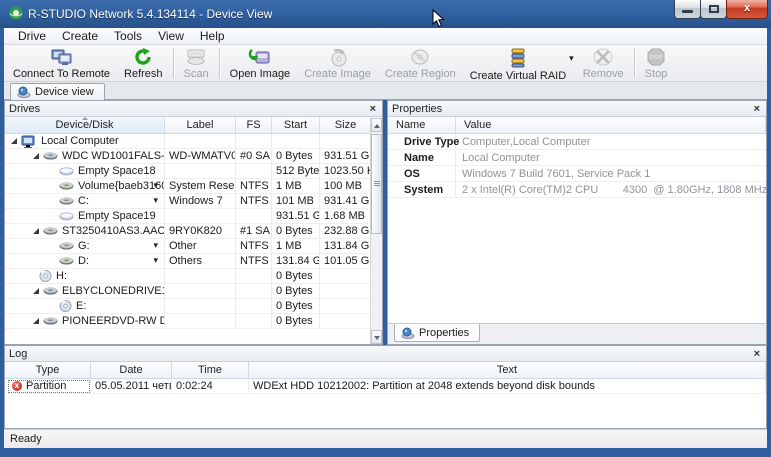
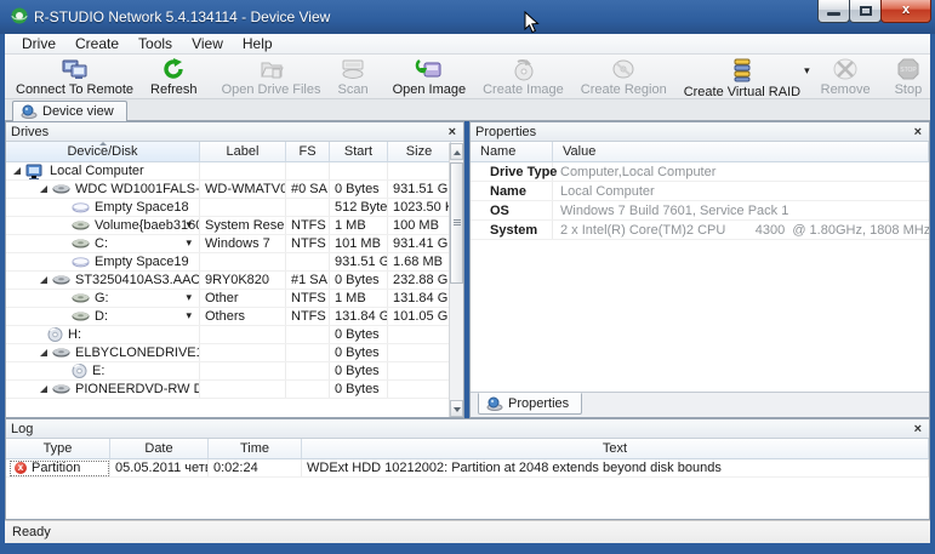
  R-STUDIO Network 5.4.134114 - Device View
  x
  Drive
  Create
  Tools
  View
  Help
  Connect To Remote
  Refresh
+ Open Drive Files
  Scan
  Open Image
  Create Image
  Create Region
  Create Virtual RAID
  ▾
  Remove
  Stop
  Device view
  Drives
  ×
  Device/Disk
  Label
  FS
  Start
  Size
  Local Computer
  WDC WD1001FALS-
  WD-WMATV0
  #0 SA.
  0 Bytes
  931.51 G
  Empty Space18
  512 Byte
  1023.50
  Volume{baeb316
  ▾
  System Reser
  NTFS
  1 MB
  100 MB
  C:
  ▾
  Windows 7
  NTFS
  101 MB
  931.41 G
  Empty Space19
  931.51 G
  1.68 MB
  ST3250410AS3.AAC
  9RY0K820
  #1 SA.
  0 Bytes
  232.88 G
  G:
  ▾
  Other
  NTFS
  1 MB
  131.84 G
  D:
  ▾
  Others
  NTFS
  131.84 G
  101.05 G
  H:
  0 Bytes
  ELBYCLONEDRIVE
  0 Bytes
  E:
  0 Bytes
  PIONEERDVD-RW D
  0 Bytes
  Properties
  ×
  Name
  Value
  Drive Typ
  Computer,Local Computer
  Name
  Local Computer
  OS
  Windows 7 Build 7601, Service Pack 1
  System
  2 x Intel(R) Core(TM)2 CPU 4300 @ 1.80GHz, 1808 MHz
  Properties
  Log
  ×
  Type
  Date
  Time
  Text
  x
  Partition
  05.05.2011 четв
  0:02:24
  WDExt HDD 10212002: Partition at 2048 extends beyond disk bounds
  Ready
